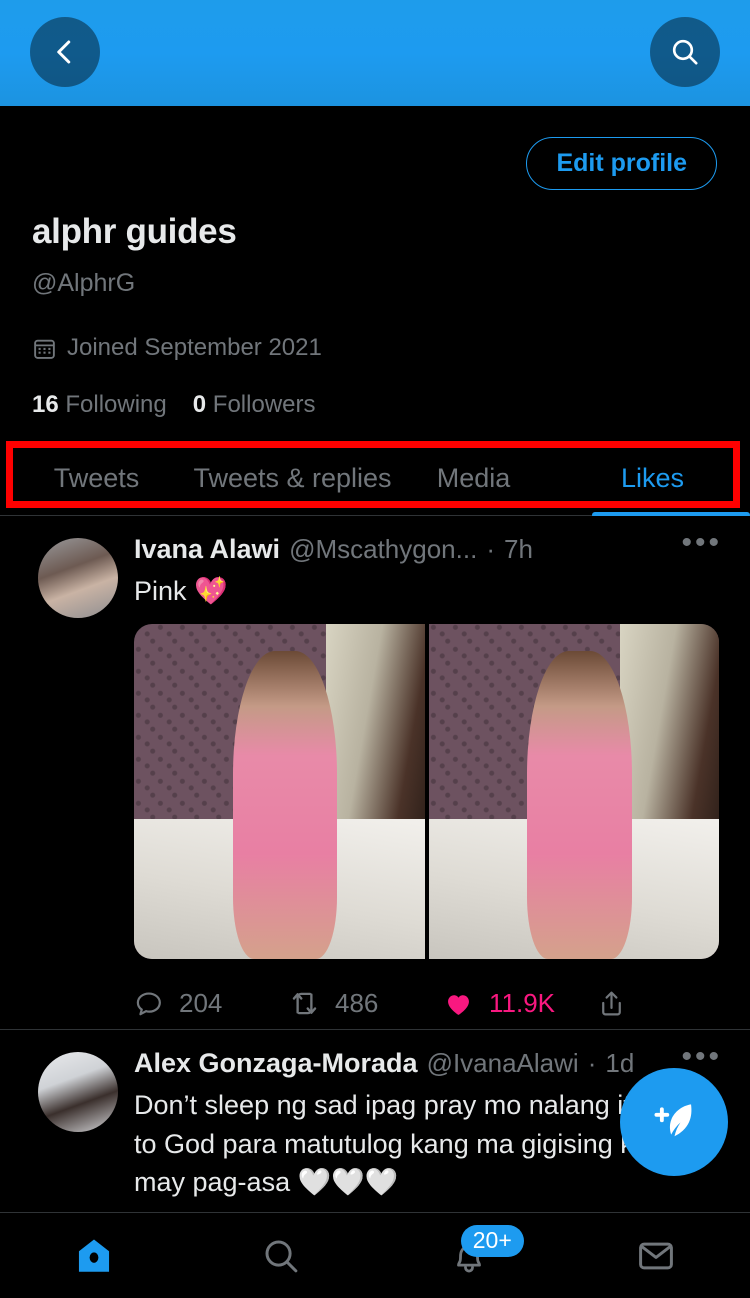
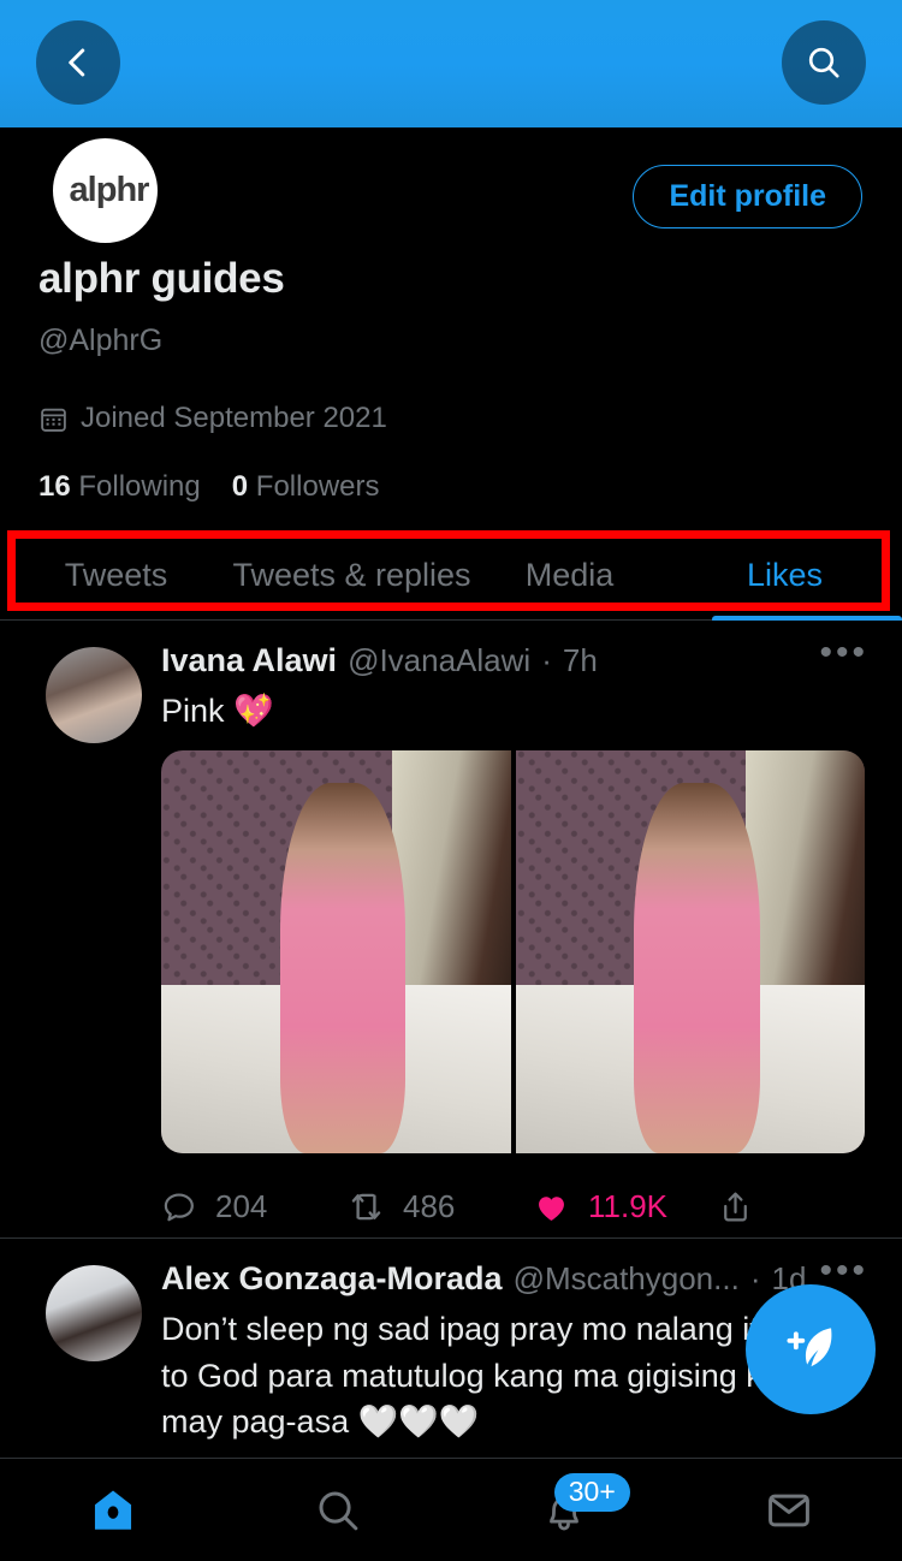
+ alphr
  Edit profile
  alphr guides
  @AlphrG
  Joined September 2021
  16 Following
  0 Followers
  Tweets
  Tweets & replies
  Media
  Likes
  Ivana Alawi
- @Mscathygon...
+ @IvanaAlawi
  ·
  7h
  •••
  Pink 💖
  204
  486
  11.9K
  Alex Gonzaga-Morada
- @IvanaAlawi
+ @Mscathygon...
  ·
  1d
  •••
  Don’t sleep ng sad ipag pray mo nalang i to God para matutulog kang ma gigising may pag-asa 🤍🤍🤍
- 20+
+ 30+
